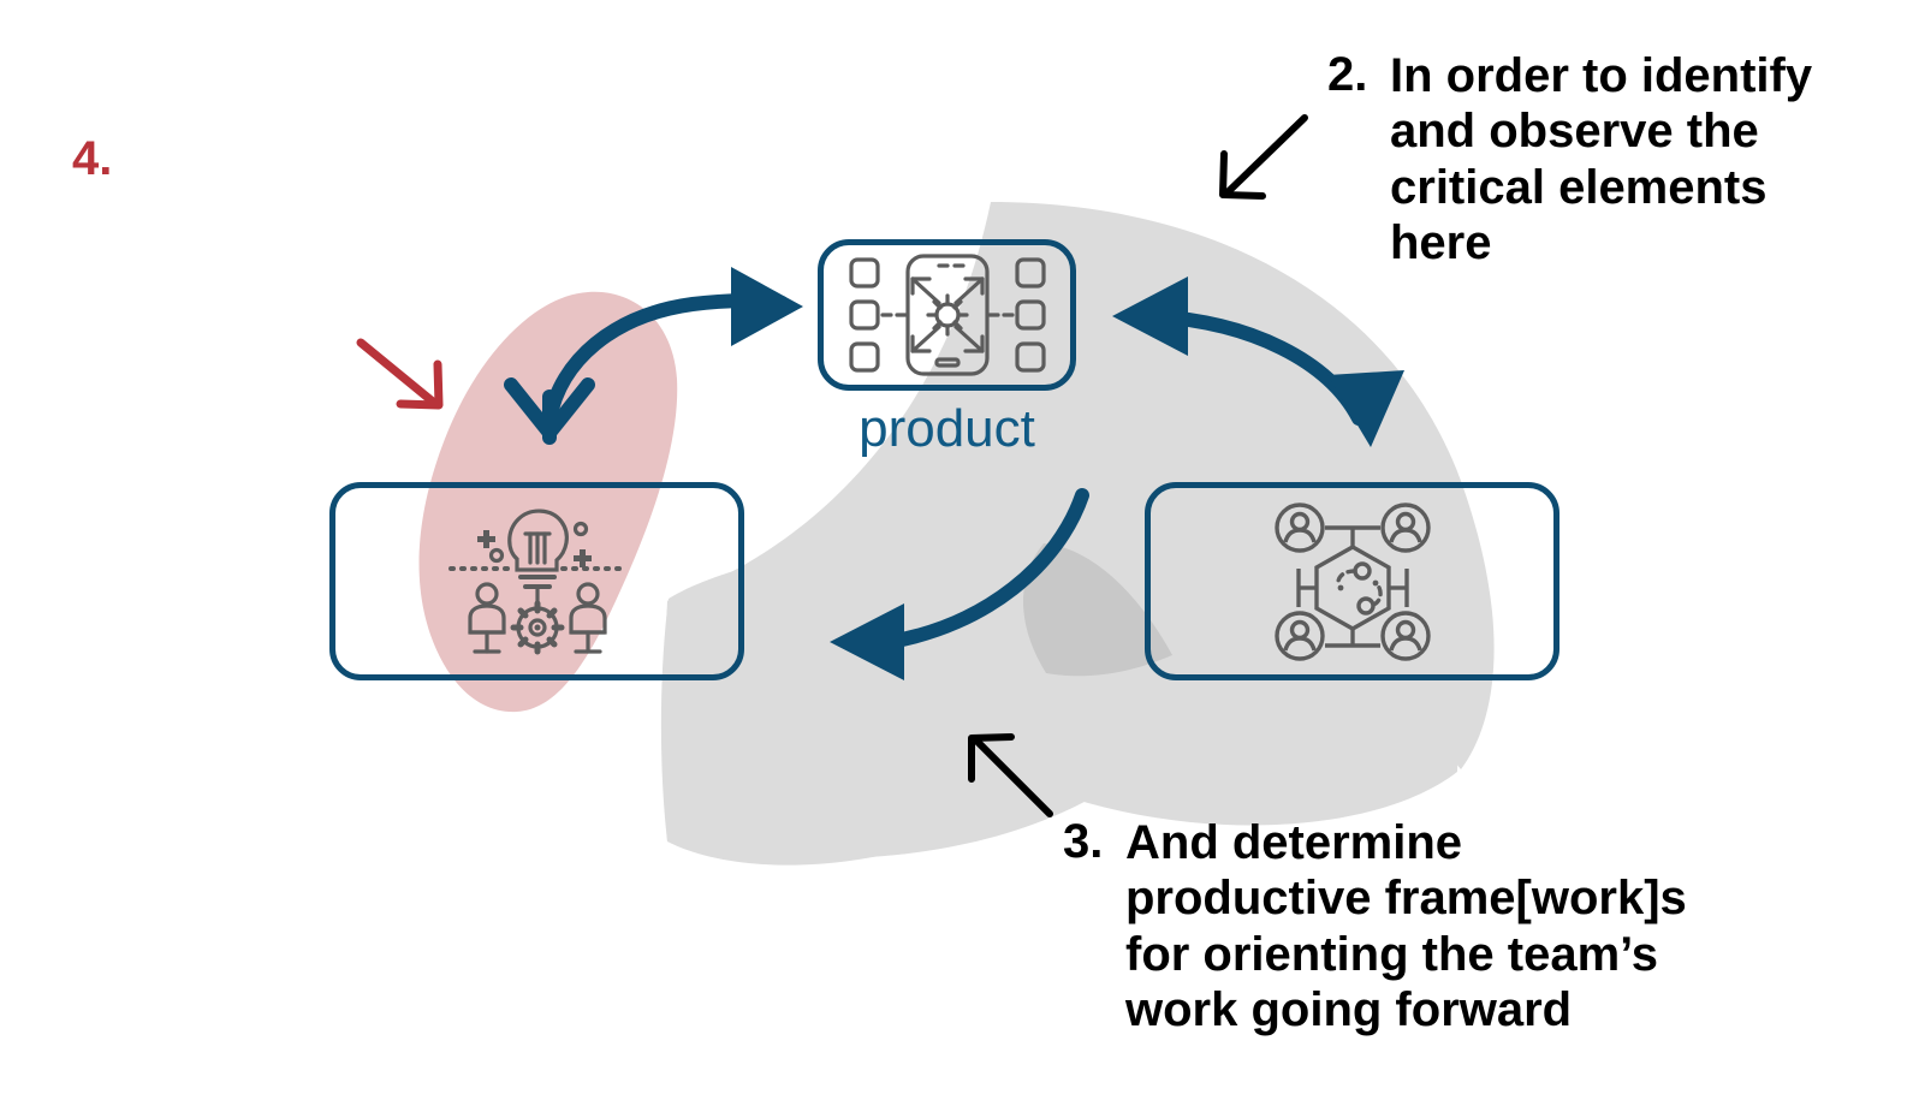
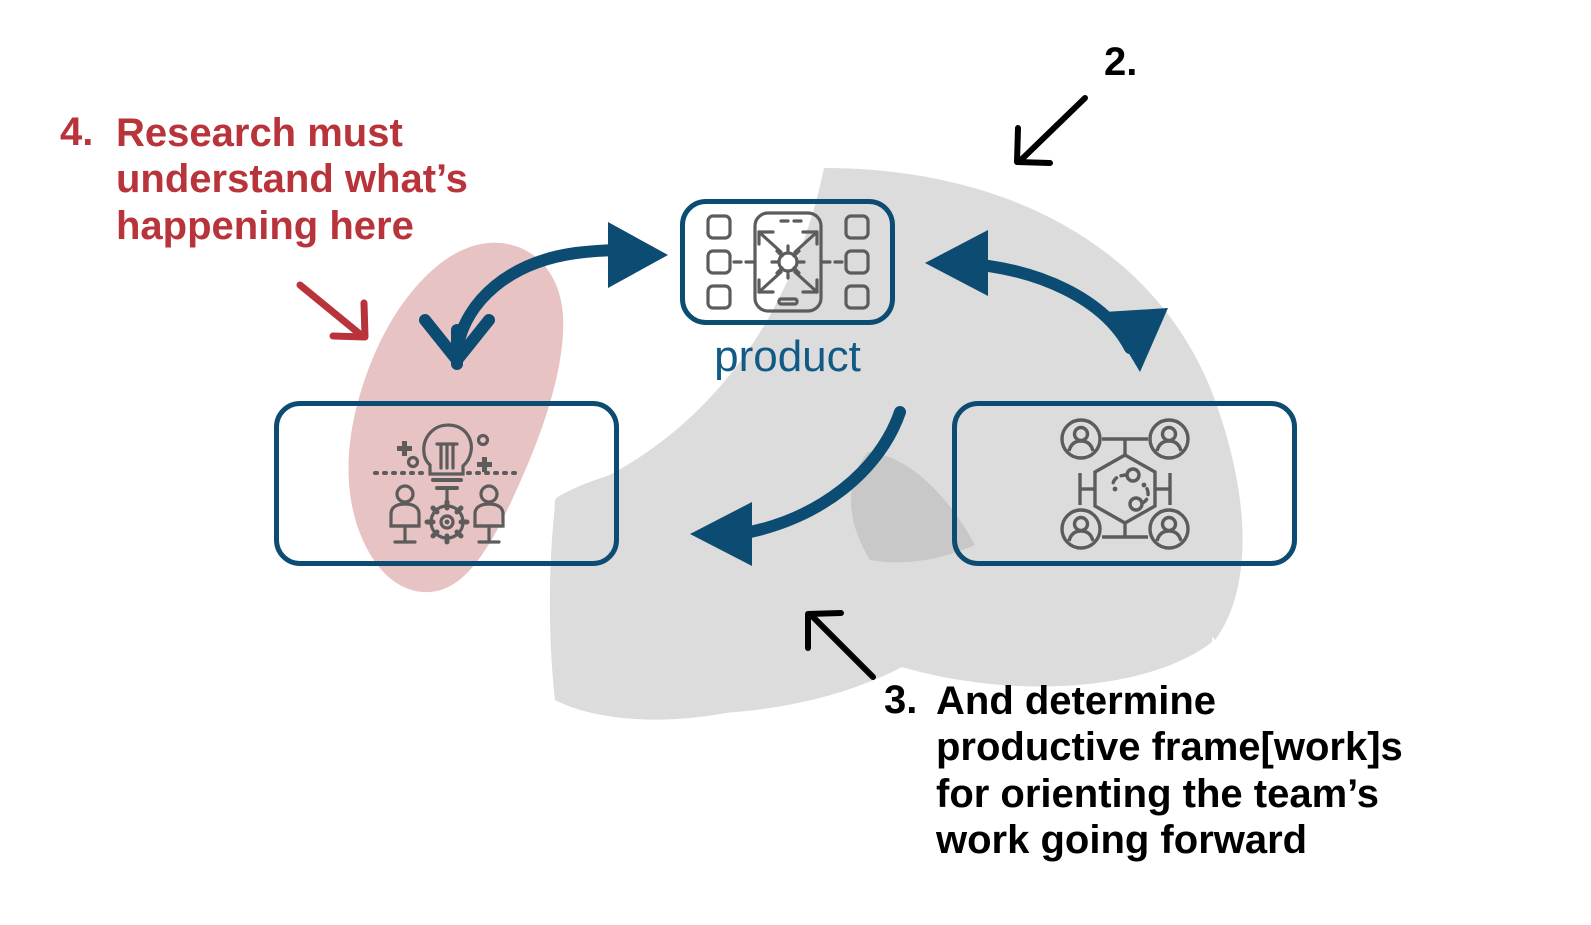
  product
  4.
+ Research must
+ understand what’s
+ happening here
  2.
- In order to identify
- and observe the
- critical elements
- here
  3.
  And determine
  productive frame[work]s
  for orienting the team’s
  work going forward
